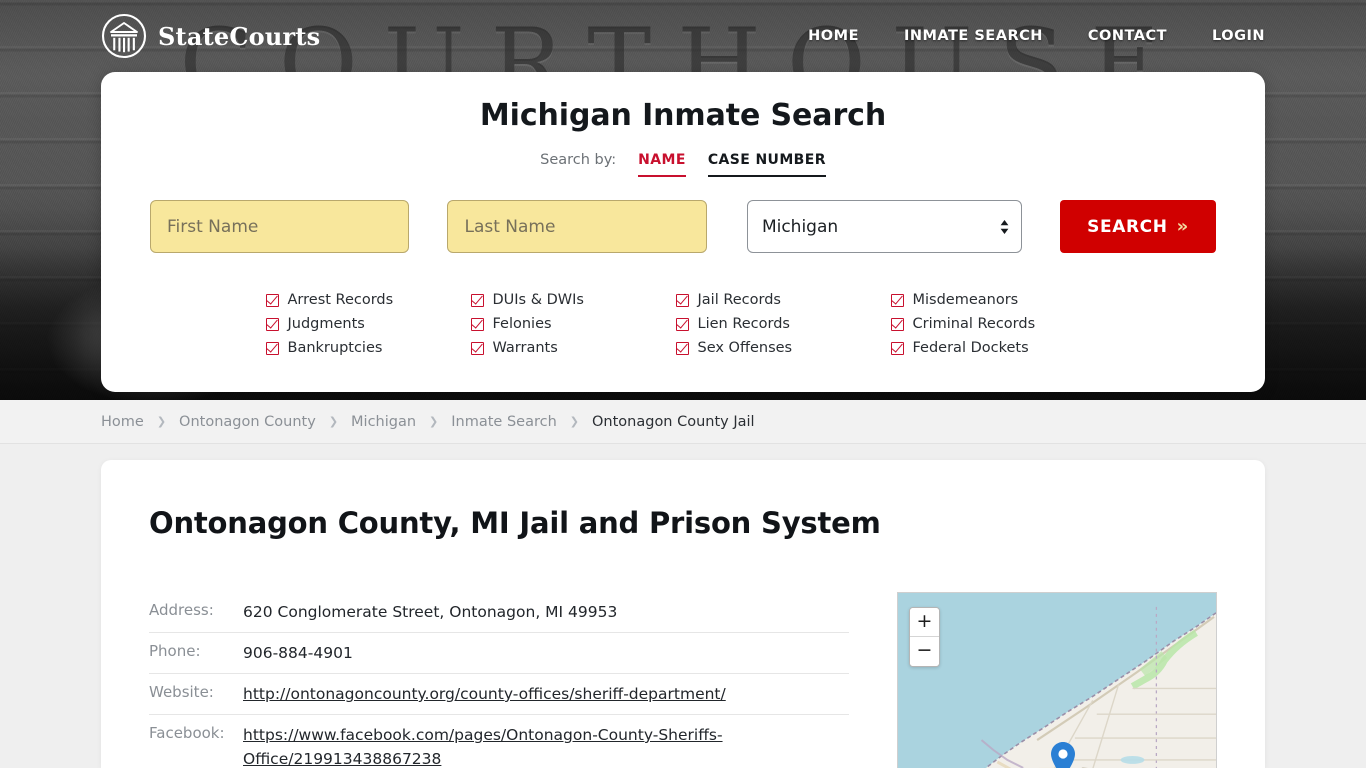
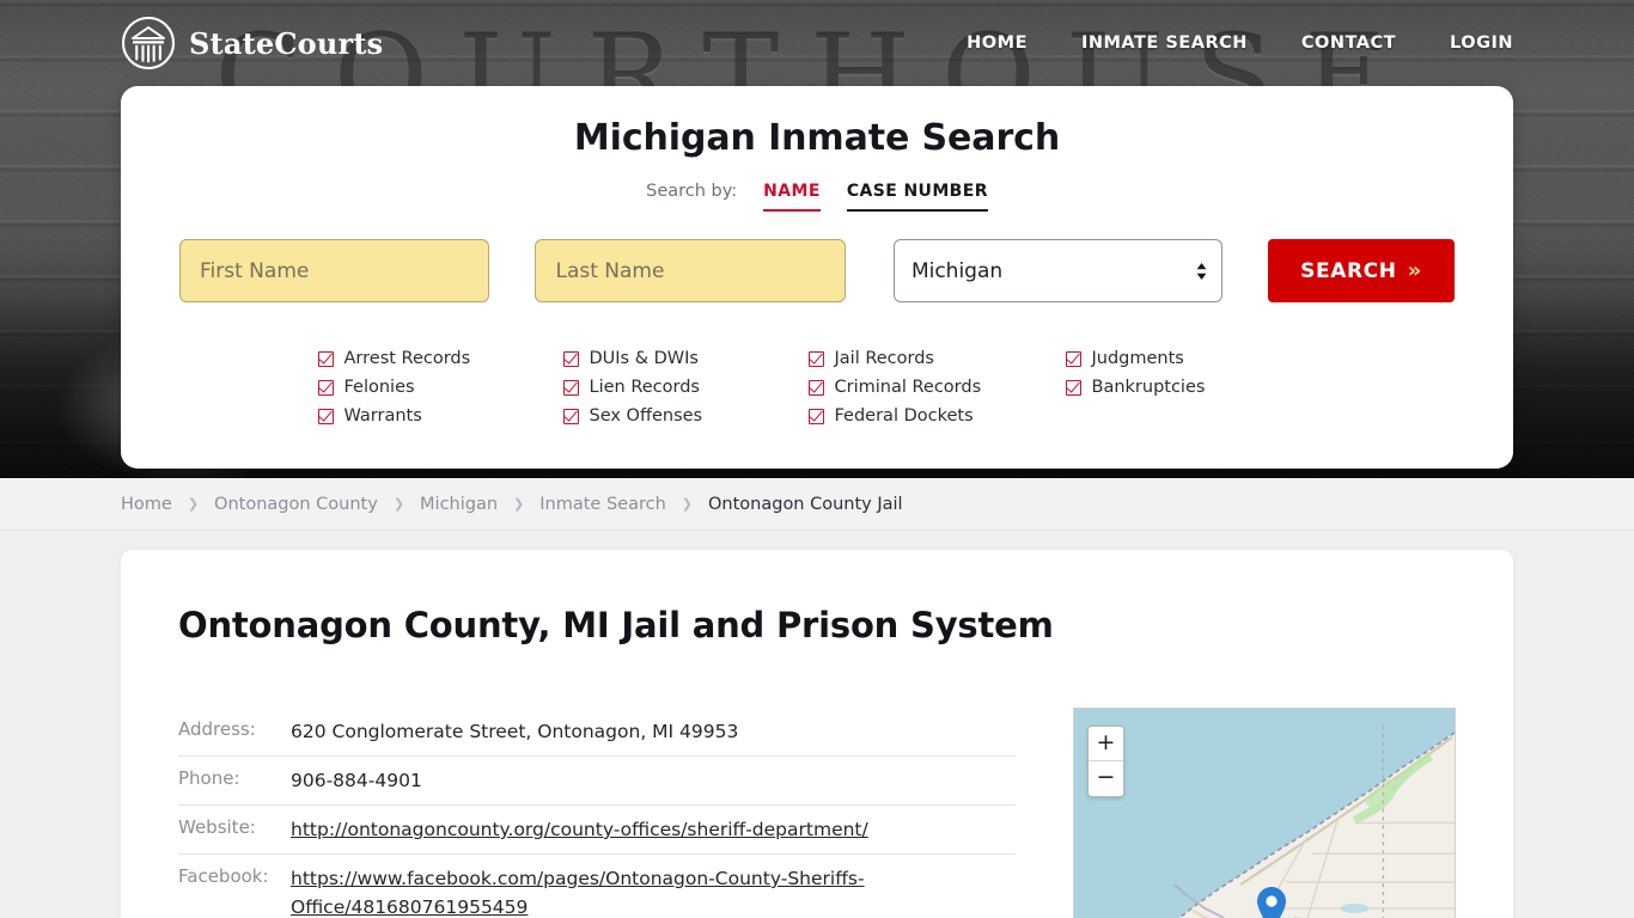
  StateCourts
  HOME
  INMATE SEARCH
  CONTACT
  LOGIN
  Michigan Inmate Search
  Search by:
  NAME
  CASE NUMBER
  First Name
  Last Name
  Michigan
  SEARCH
  »
  Arrest Records
  DUIs & DWIs
  Jail Records
- Misdemeanors
  Judgments
  Felonies
  Lien Records
  Criminal Records
  Bankruptcies
  Warrants
  Sex Offenses
  Federal Dockets
  Home
  ❯
  Ontonagon County
  ❯
  Michigan
  ❯
  Inmate Search
  ❯
  Ontonagon County Jail
  Ontonagon County, MI Jail and Prison System
  Address:
  620 Conglomerate Street, Ontonagon, MI 49953
  Phone:
  906-884-4901
  Website:
  http://ontonagoncounty.org/county-offices/sheriff-department/
  Facebook:
- https://www.facebook.com/pages/Ontonagon-County-Sheriffs-Office/219913438867238
+ https://www.facebook.com/pages/Ontonagon-County-Sheriffs-Office/481680761955459
  +
  −
